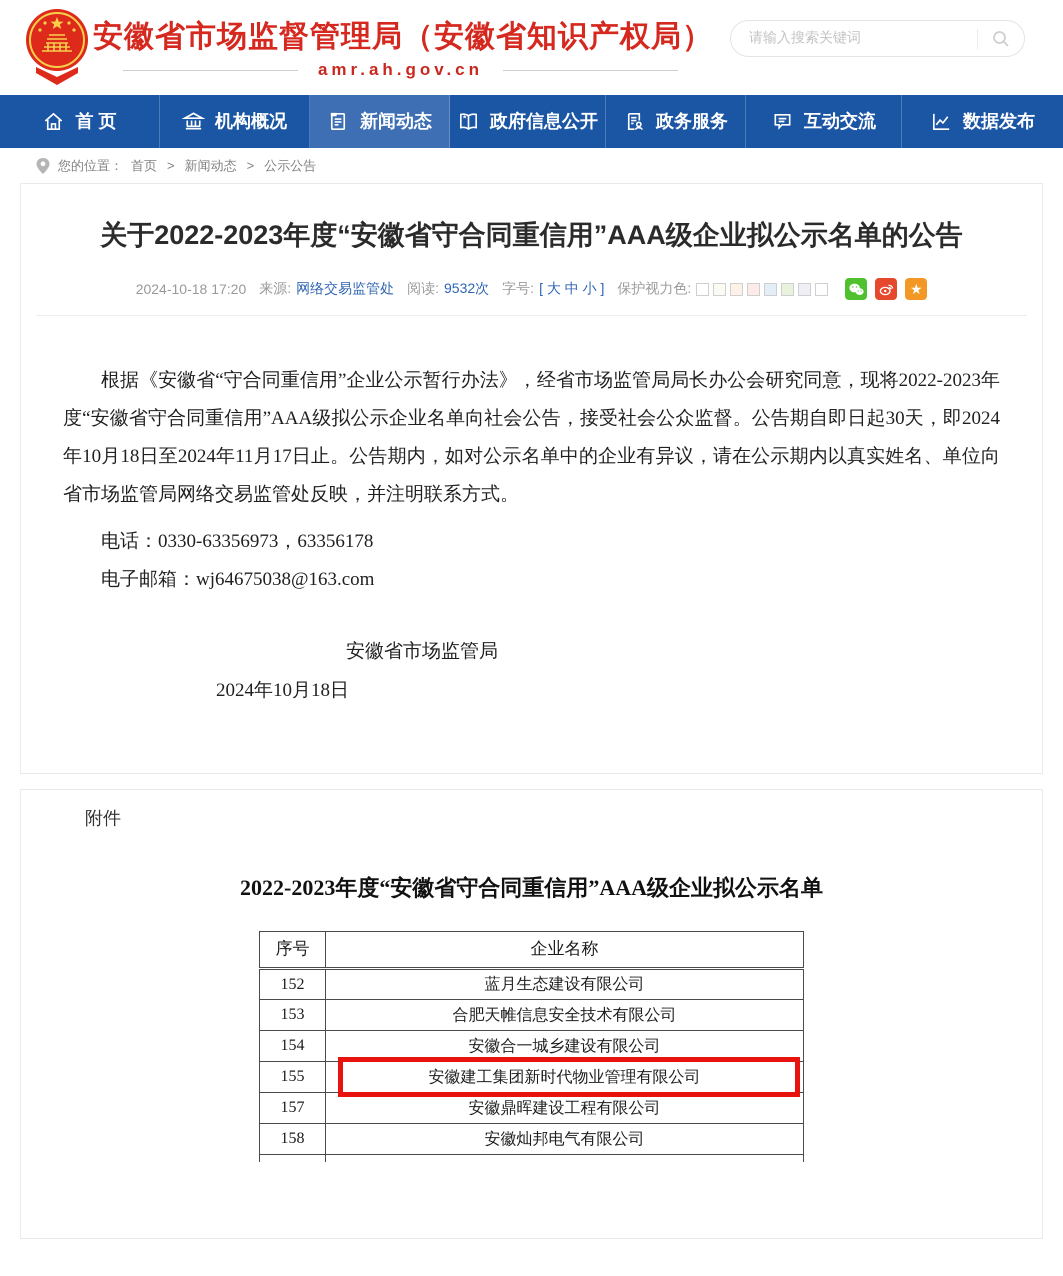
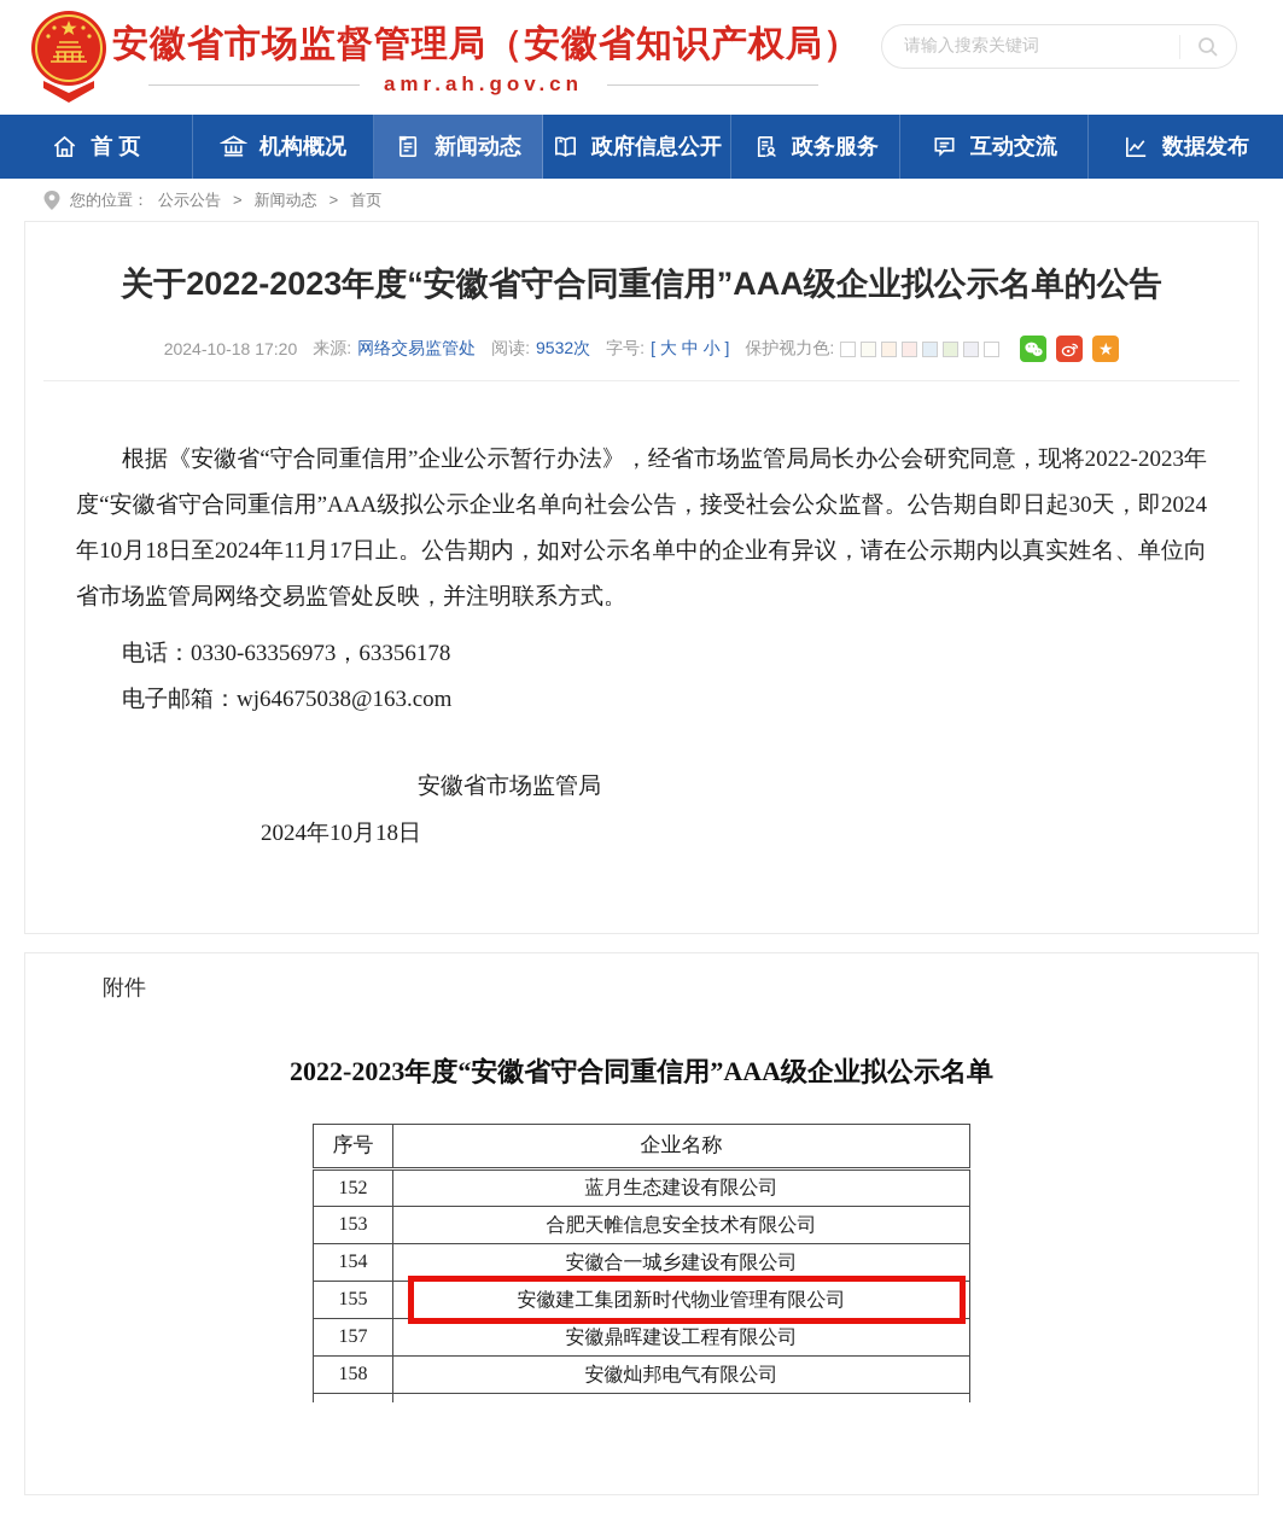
  安徽省市场监督管理局（安徽省知识产权局）
  amr.ah.gov.cn
  请输入搜索关键词
  首 页
  机构概况
  新闻动态
  政府信息公开
  政务服务
  互动交流
  数据发布
  您的位置：
- 首页
+ 公示公告
  >
  新闻动态
  >
- 公示公告
+ 首页
  关于2022-2023年度“安徽省守合同重信用”AAA级企业拟公示名单的公告
  2024-10-18 17:20
  来源:
  网络交易监管处
  阅读:
  9532次
  字号:
  [ 大 中 小 ]
  保护视力色:
  ★
  根据《安徽省“守合同重信用”企业公示暂行办法》，经省市场监管局局长办公会研究同意，现将2022-2023年度“安徽省守合同重信用”AAA级拟公示企业名单向社会公告，接受社会公众监督。公告期自即日起30天，即2024年10月18日至2024年11月17日止。公告期内，如对公示名单中的企业有异议，请在公示期内以真实姓名、单位向省市场监管局网络交易监管处反映，并注明联系方式。
  电话：0330-63356973，63356178
  电子邮箱：wj64675038@163.com
  安徽省市场监管局
  2024年10月18日
  附件
  2022-2023年度“安徽省守合同重信用”AAA级企业拟公示名单
  序号	企业名称
  152	蓝月生态建设有限公司
  153	合肥天帷信息安全技术有限公司
  154	安徽合一城乡建设有限公司
  155	安徽建工集团新时代物业管理有限公司
  157	安徽鼎晖建设工程有限公司
  158	安徽灿邦电气有限公司
